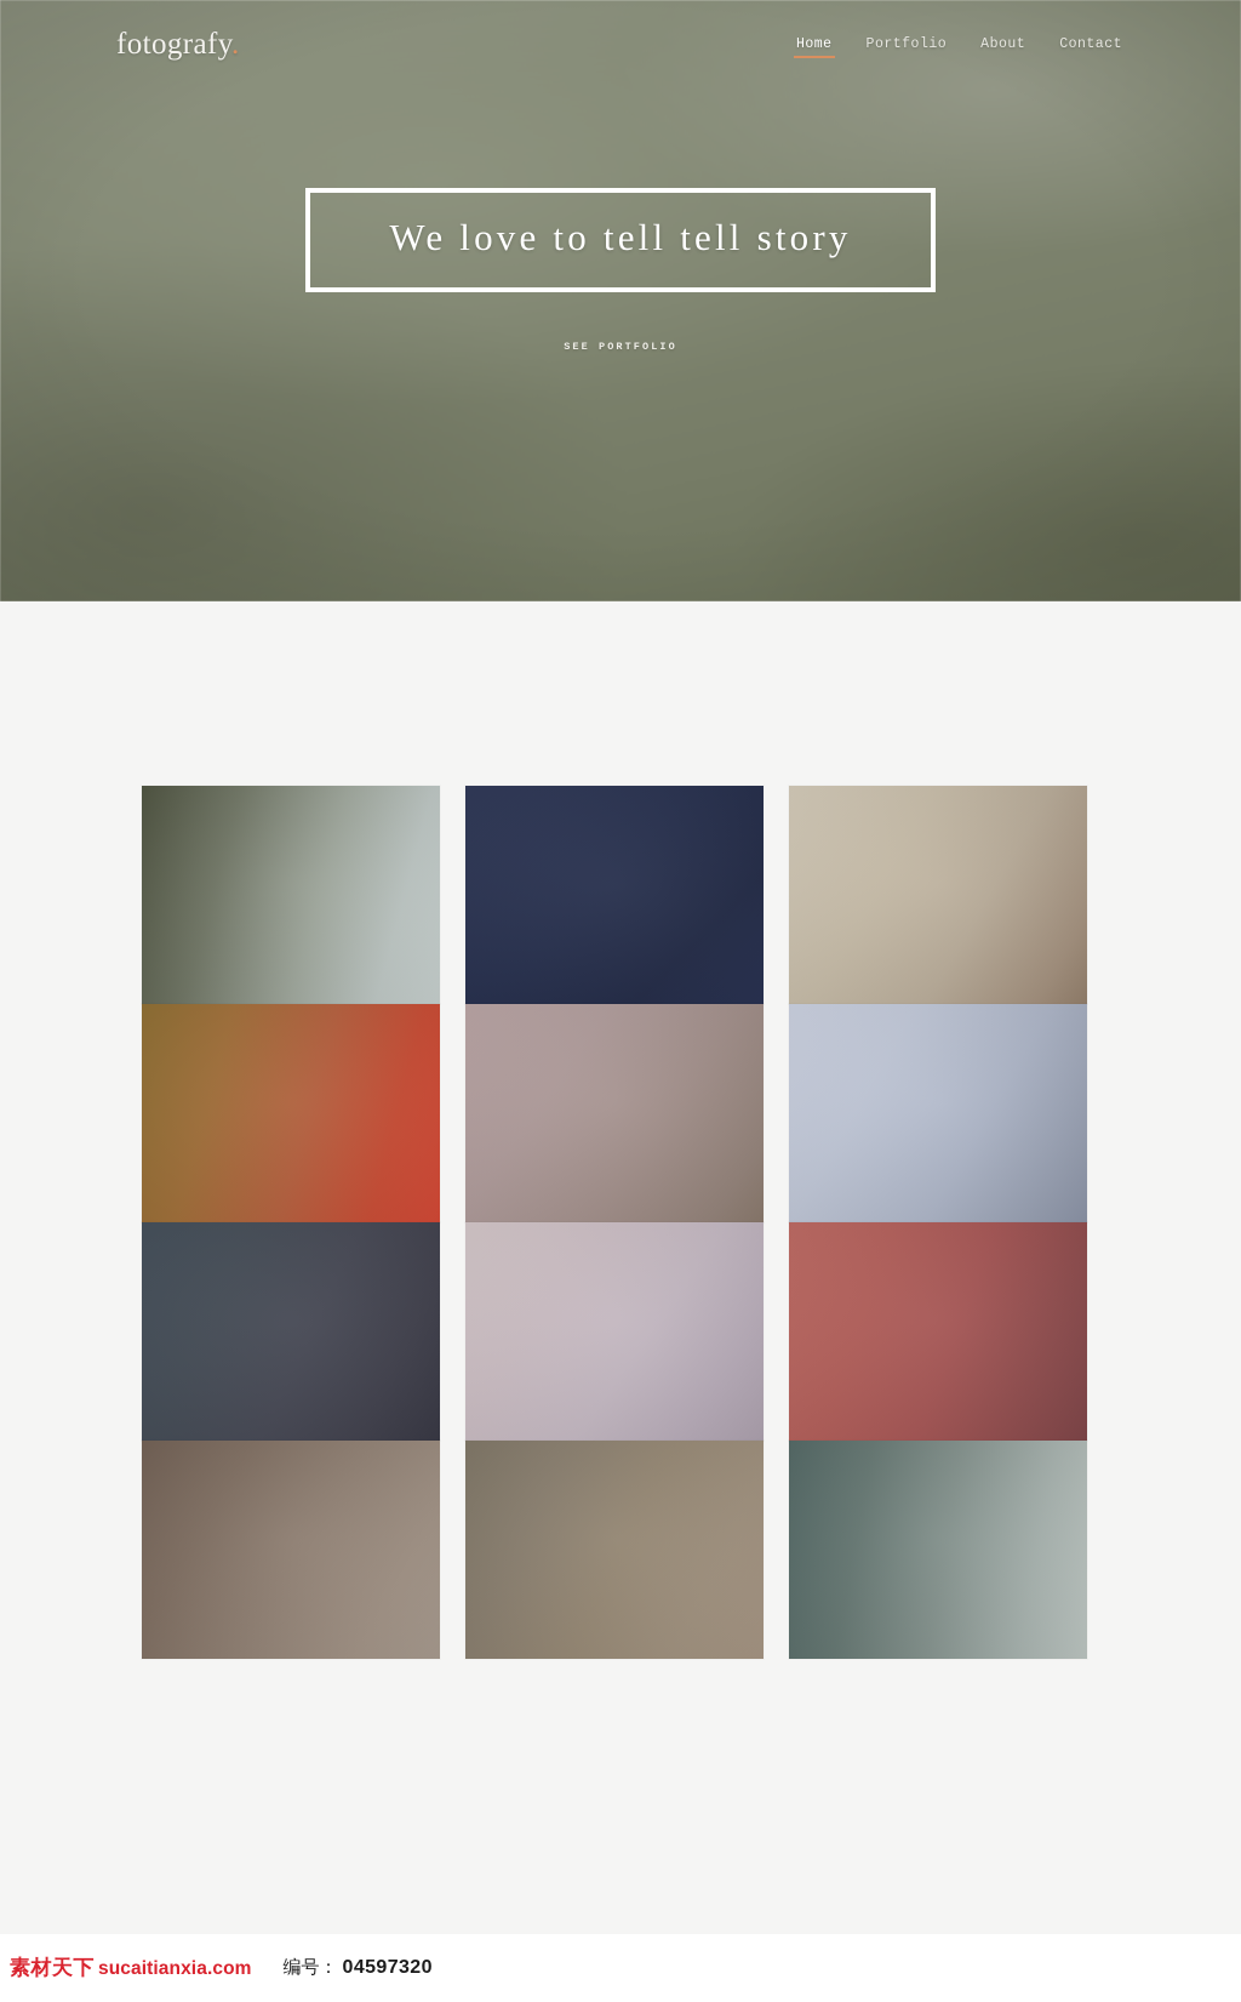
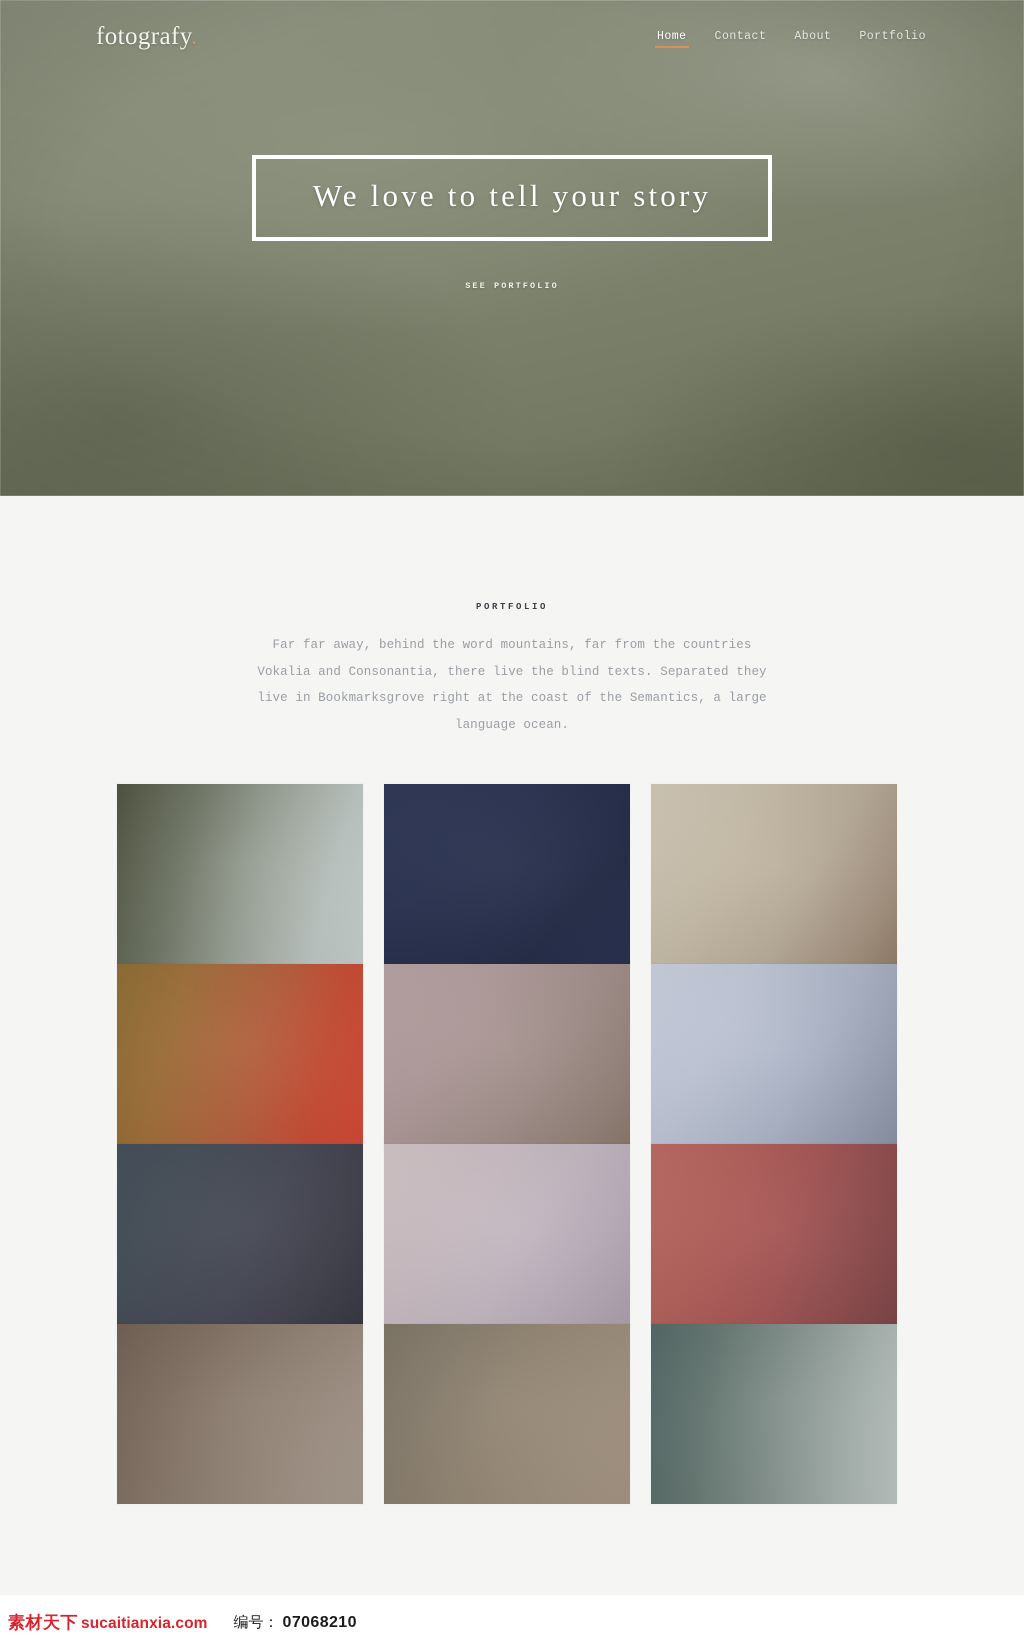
  fotografy.
  Home
- Portfolio
+ Contact
  About
- Contact
+ Portfolio
- We love to tell tell story
+ We love to tell your story
  SEE PORTFOLIO
+ PORTFOLIO
+ Far far away, behind the word mountains, far from the countries Vokalia and Consonantia, there live the blind texts. Separated they live in Bookmarksgrove right at the coast of the Semantics, a large language ocean.
  素材天下
  sucaitianxia.com
  编号：
- 04597320
+ 07068210
